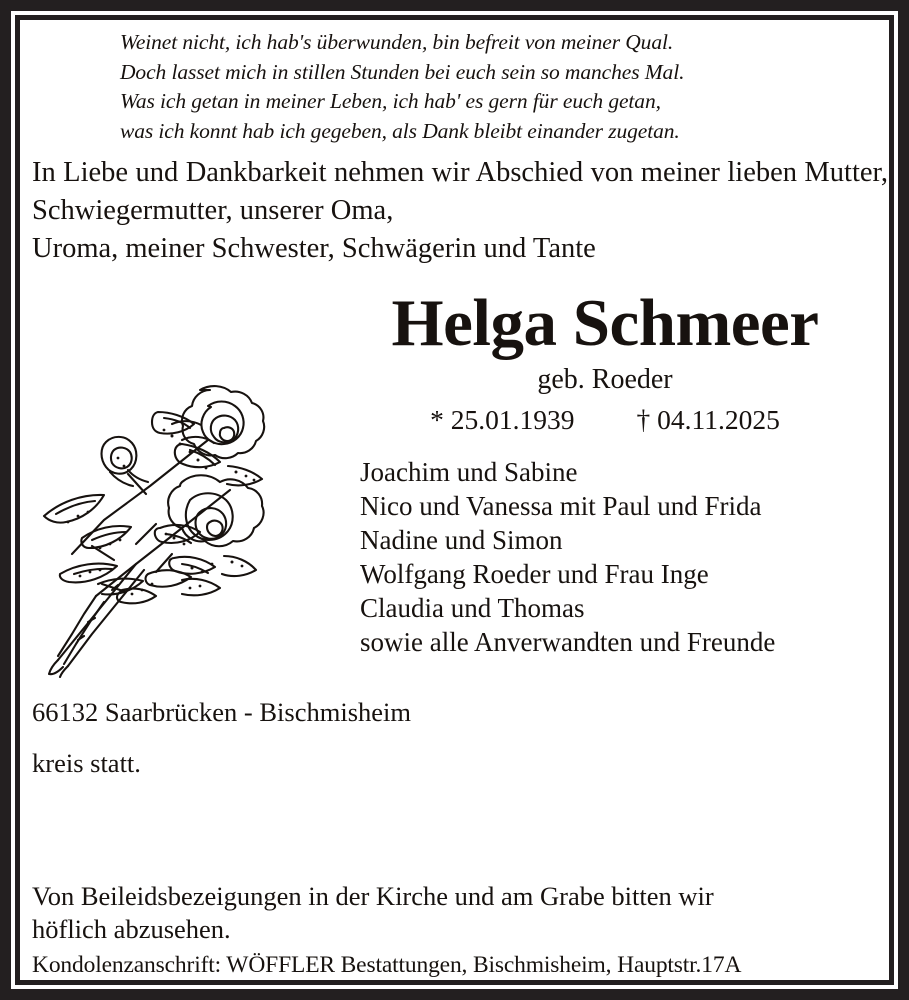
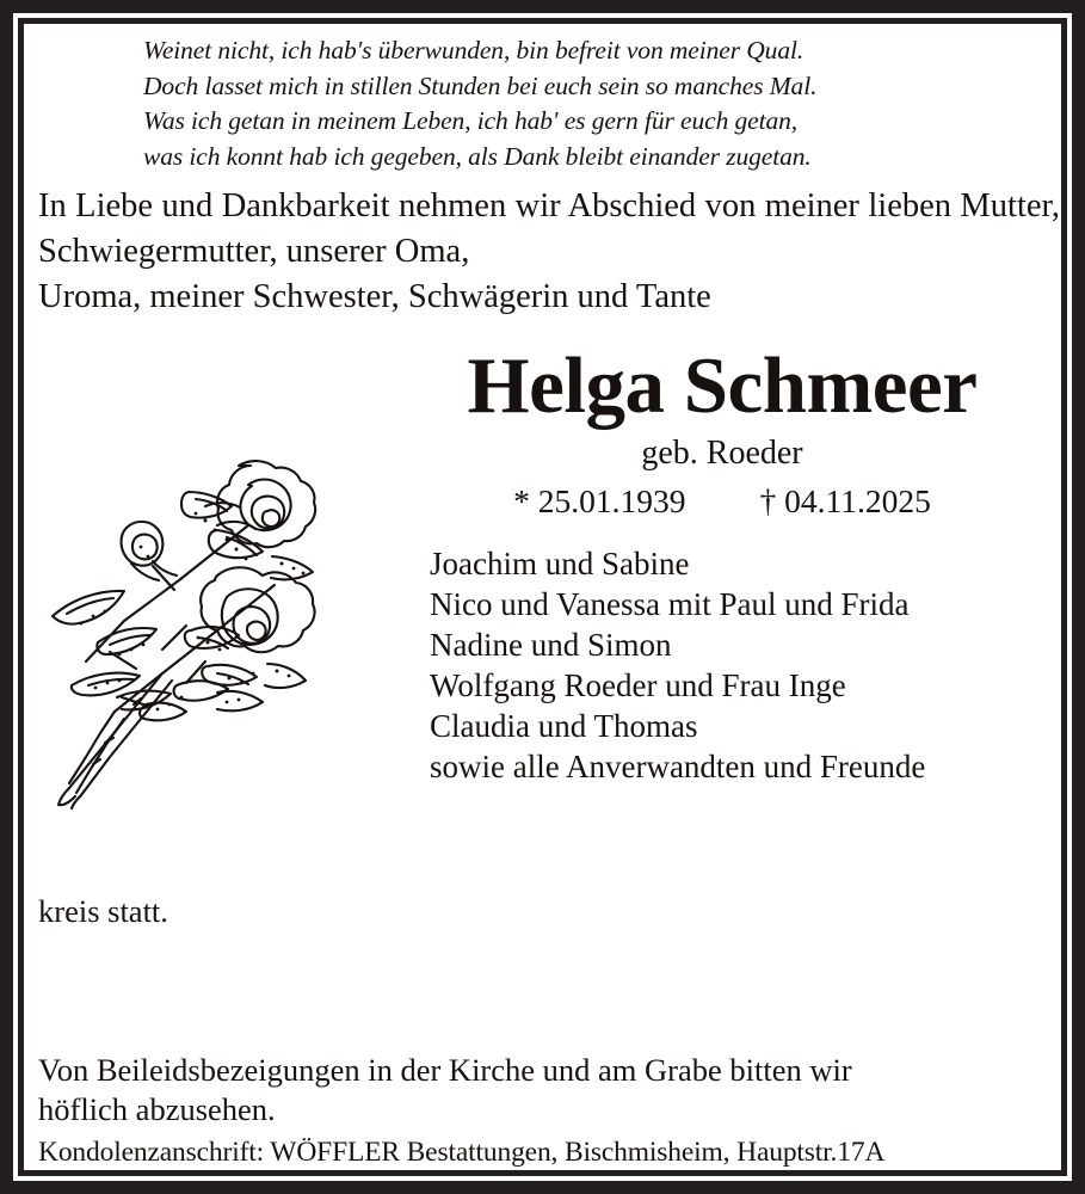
  Weinet nicht, ich hab's überwunden, bin befreit von meiner Qual.
  Doch lasset mich in stillen Stunden bei euch sein so manches Mal.
- Was ich getan in meiner Leben, ich hab' es gern für euch getan,
+ Was ich getan in meinem Leben, ich hab' es gern für euch getan,
  was ich konnt hab ich gegeben, als Dank bleibt einander zugetan.
  In Liebe und Dankbarkeit nehmen wir Abschied von meiner lieben Mutter, Schwiegermutter, unserer Oma,
  Uroma, meiner Schwester, Schwägerin und Tante
  Helga Schmeer
  geb. Roeder
  * 25.01.1939
  † 04.11.2025
  Joachim und Sabine
  Nico und Vanessa mit Paul und Frida
  Nadine und Simon
  Wolfgang Roeder und Frau Inge
  Claudia und Thomas
  sowie alle Anverwandten und Freunde
- 66132 Saarbrücken - Bischmisheim
  kreis statt.
  Von Beileidsbezeigungen in der Kirche und am Grabe bitten wir
  höflich abzusehen.
  Kondolenzanschrift: WÖFFLER Bestattungen, Bischmisheim, Hauptstr.17A
